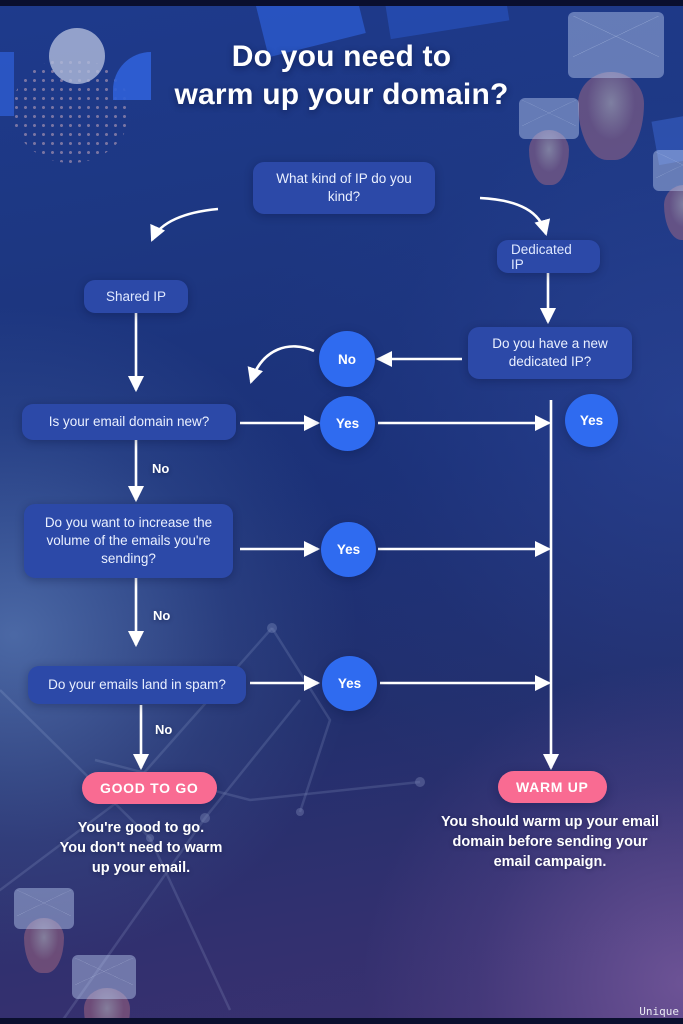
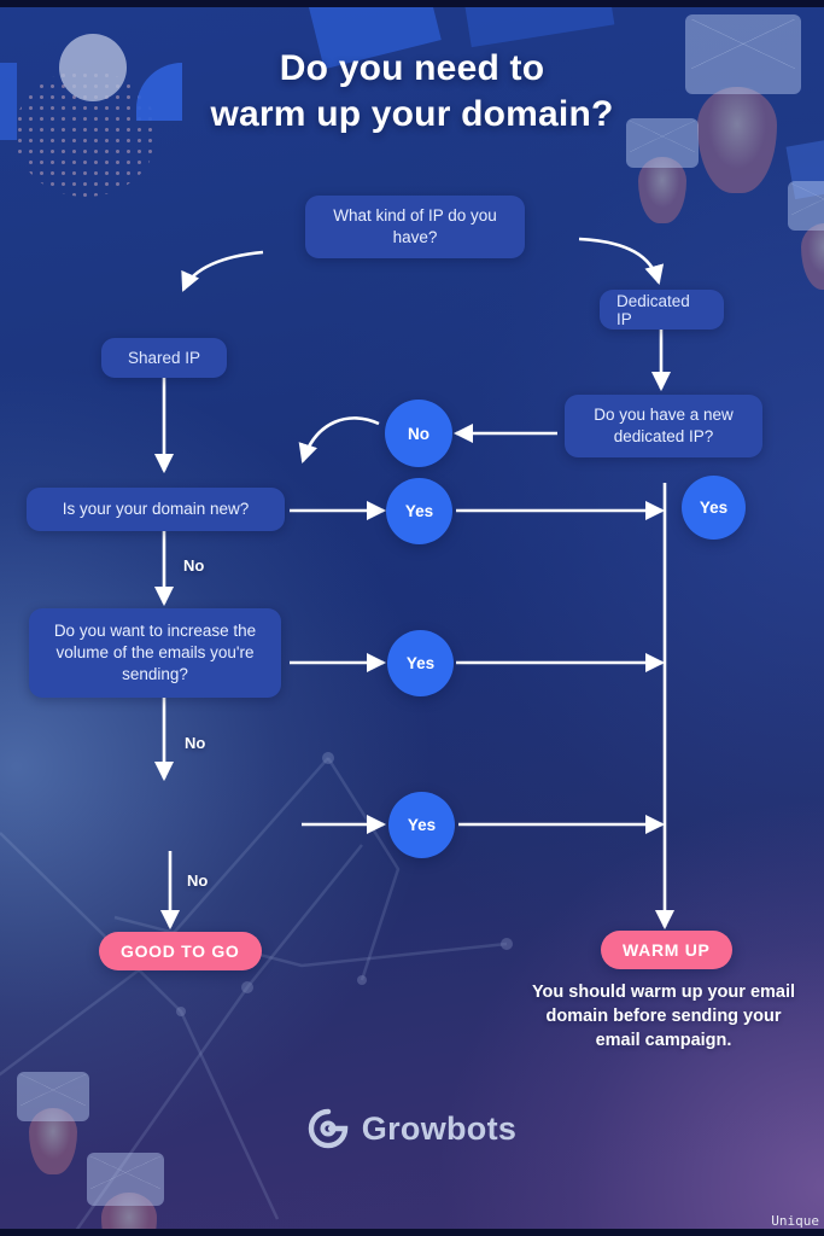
  Do you need to
  warm up your domain?
- What kind of IP do you kind?
+ What kind of IP do you have?
  Shared IP
  Dedicated IP
  Do you have a new dedicated IP?
- Is your email domain new?
+ Is your your domain new?
  Do you want to increase the volume of the emails you're sending?
- Do your emails land in spam?
  No
  Yes
  Yes
  Yes
  Yes
  No
  No
  No
  GOOD TO GO
- You're good to go.
- You don't need to warm
- up your email.
  WARM UP
  You should warm up your email
  domain before sending your
  email campaign.
+ Growbots
  Unique
